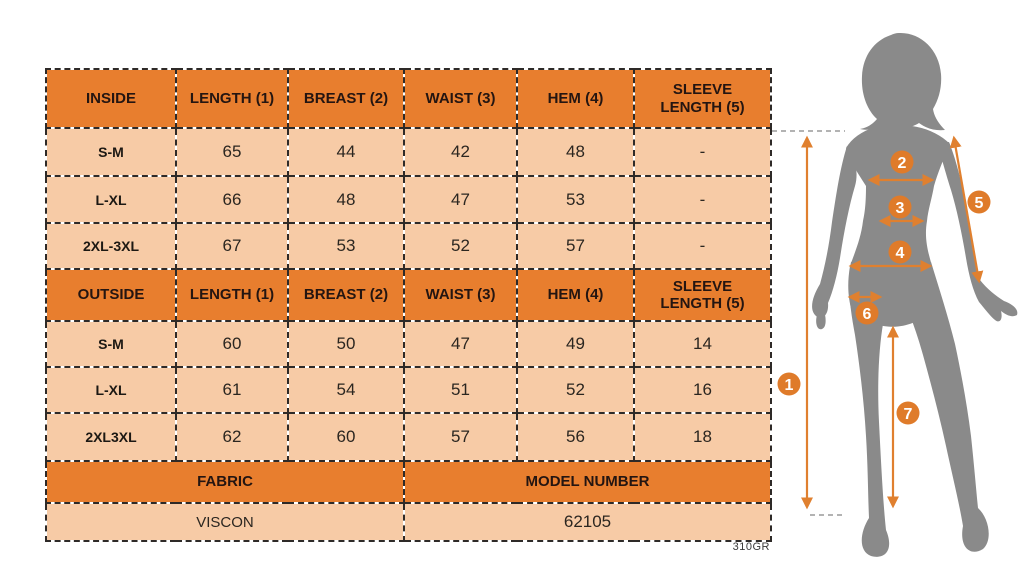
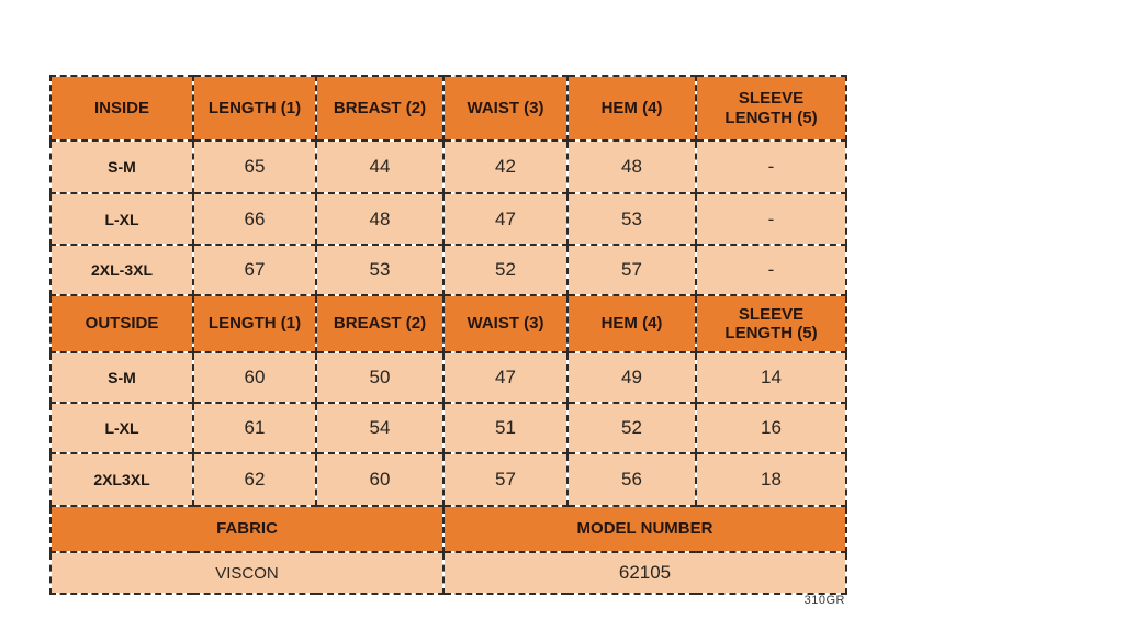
  INSIDE	LENGTH (1)	BREAST (2)	WAIST (3)	HEM (4)	SLEEVE LENGTH (5)
  S-M	65	44	42	48	-
  L-XL	66	48	47	53	-
  2XL-3XL	67	53	52	57	-
  OUTSIDE	LENGTH (1)	BREAST (2)	WAIST (3)	HEM (4)	SLEEVE LENGTH (5)
  S-M	60	50	47	49	14
  L-XL	61	54	51	52	16
  2XL3XL	62	60	57	56	18
  FABRIC	MODEL NUMBER
  VISCON	62105
  310GR
- 1
- 2
- 3
- 4
- 5
- 6
- 7
